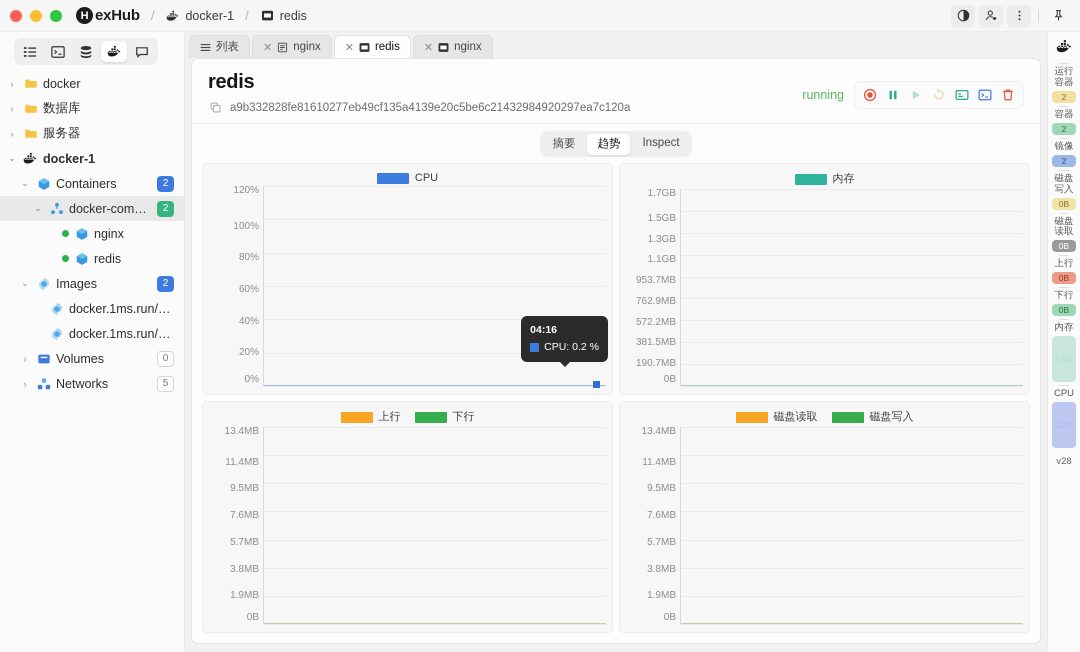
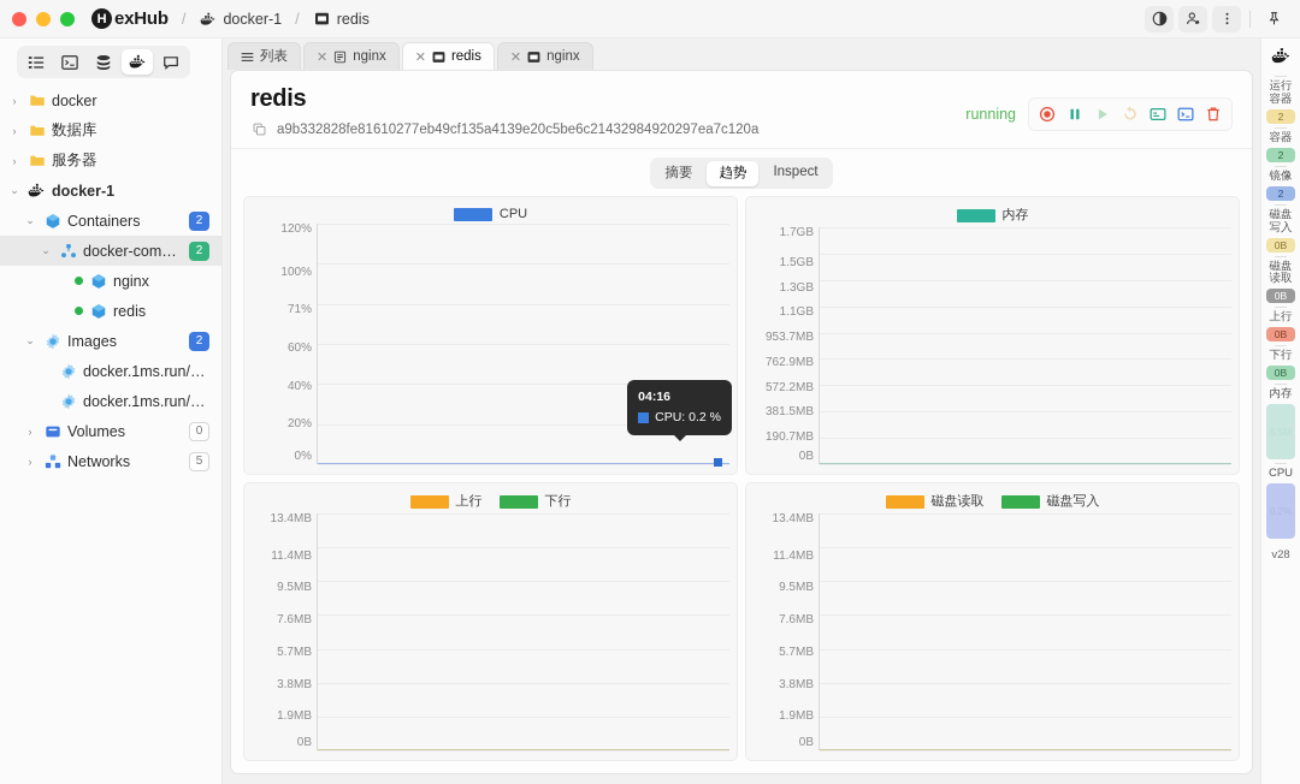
  H
  exHub
  /
  docker-1
  /
  redis
  ›
  docker
  ›
  数据库
  ›
  服务器
  ⌄
  docker-1
  ⌄
  Containers
  2
  ⌄
  docker-compos
  2
  nginx
  redis
  ⌄
  Images
  2
  ›
  Volumes
  0
  ›
  Networks
  5
  列表
  ✕
  nginx
  ✕
  redis
  ✕
  nginx
  redis
  a9b332828fe81610277eb49cf135a4139e20c5be6c21432984920297ea7c120a
  running
  摘要
  趋势
  Inspect
  CPU
  120%
  100%
- 80%
+ 71%
  60%
  40%
  20%
  0%
  04:16
  CPU: 0.2 %
  内存
  1.7GB
  1.5GB
  1.3GB
  1.1GB
  953.7MB
  762.9MB
  572.2MB
  381.5MB
  190.7MB
  0B
  上行
  下行
  13.4MB
  11.4MB
  9.5MB
  7.6MB
  5.7MB
  3.8MB
  1.9MB
  0B
  磁盘读取
  磁盘写入
  13.4MB
  11.4MB
  9.5MB
  7.6MB
  5.7MB
  3.8MB
  1.9MB
  0B
  运行容器
  2
  容器
  2
  镜像
  2
  磁盘写入
  0B
  磁盘读取
  0B
  上行
  0B
  下行
  0B
  内存
  CPU
  v28
